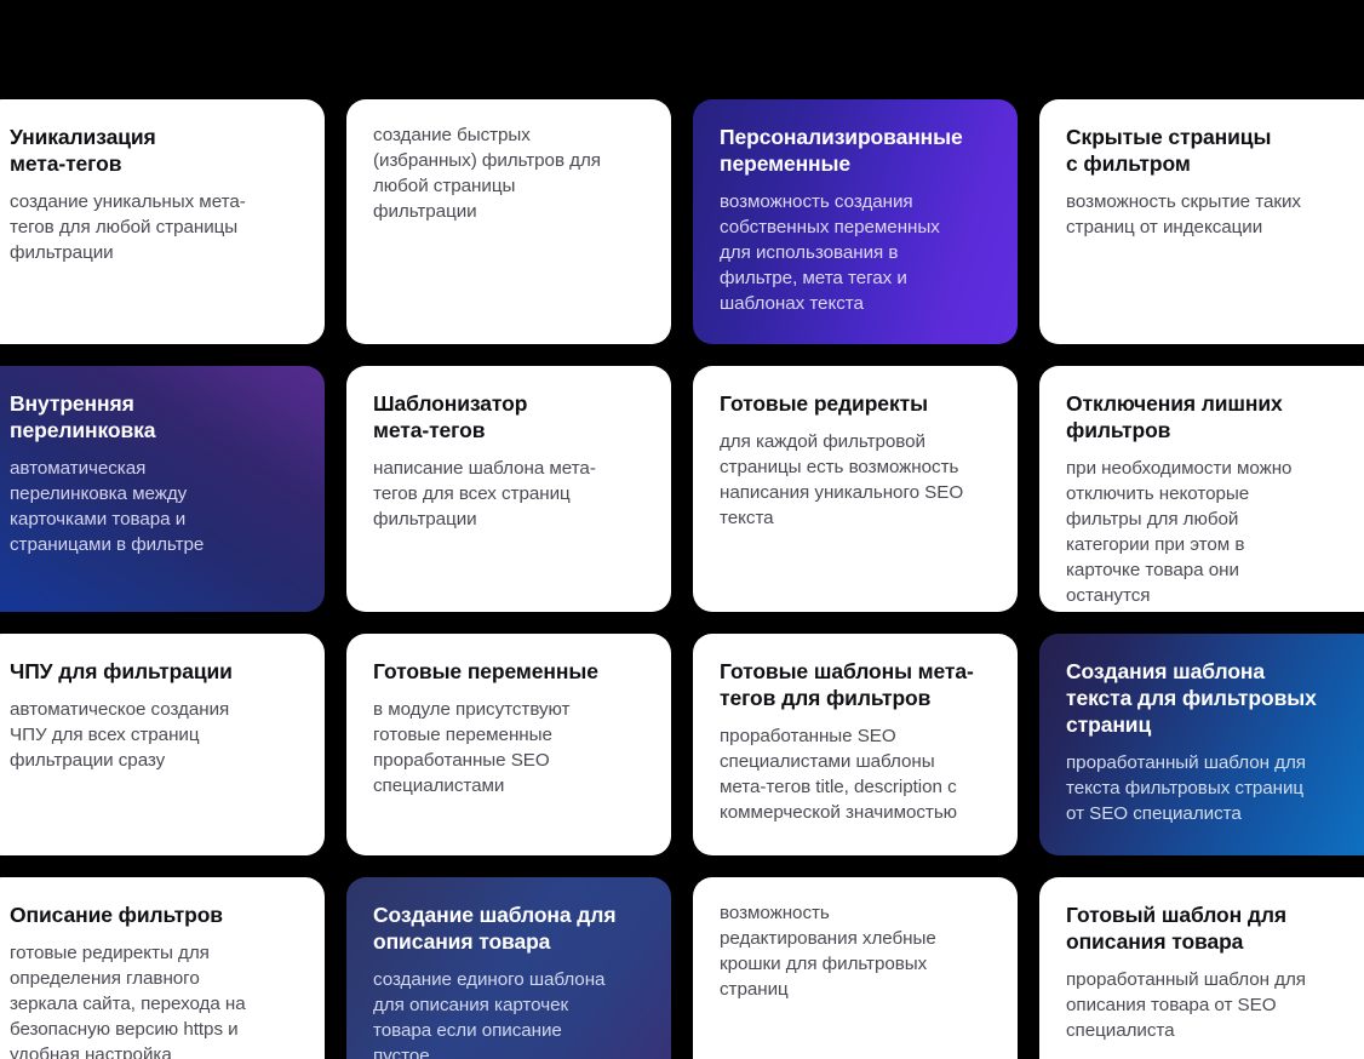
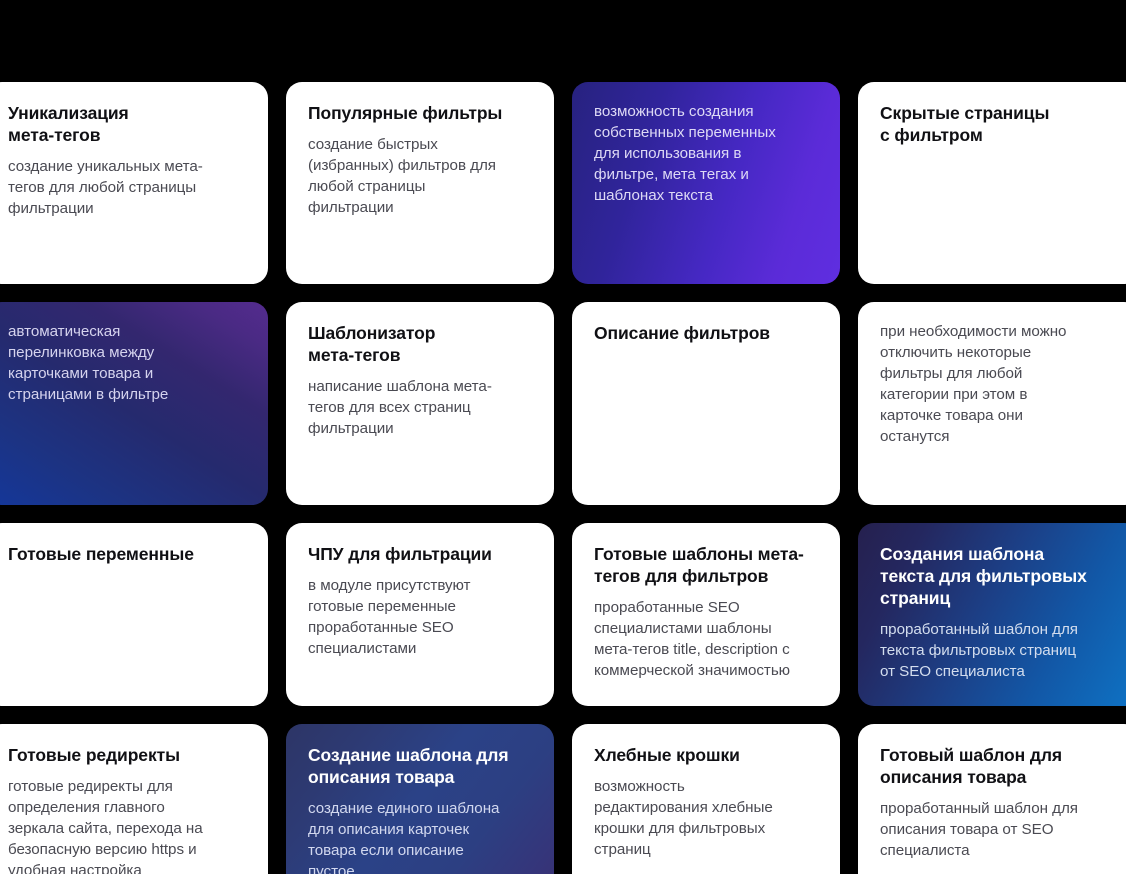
  Уникализация
  мета-тегов
  создание уникальных мета-
  тегов для любой страницы
  фильтрации
+ Популярные фильтры
  создание быстрых
  (избранных) фильтров для
  любой страницы
  фильтрации
- Персонализированные
- переменные
  возможность создания
  собственных переменных
  для использования в
  фильтре, мета тегах и
  шаблонах текста
  Скрытые страницы
  с фильтром
- возможность скрытие таких
- страниц от индексации
- Внутренняя
- перелинковка
  автоматическая
  перелинковка между
  карточками товара и
  страницами в фильтре
  Шаблонизатор
  мета-тегов
  написание шаблона мета-
  тегов для всех страниц
  фильтрации
- Готовые редиректы
+ Описание фильтров
- для каждой фильтровой
- страницы есть возможность
- написания уникального SEO
- текста
- Отключения лишних
- фильтров
  при необходимости можно
  отключить некоторые
  фильтры для любой
  категории при этом в
  карточке товара они
  останутся
- ЧПУ для фильтрации
+ Готовые переменные
- автоматическое создания
- ЧПУ для всех страниц
- фильтрации сразу
- Готовые переменные
+ ЧПУ для фильтрации
  в модуле присутствуют
  готовые переменные
  проработанные SEO
  специалистами
  Готовые шаблоны мета-
  тегов для фильтров
  проработанные SEO
  специалистами шаблоны
  мета-тегов title, description с
  коммерческой значимостью
  Создания шаблона
  текста для фильтровых
  страниц
  проработанный шаблон для
  текста фильтровых страниц
  от SEO специалиста
- Описание фильтров
+ Готовые редиректы
  готовые редиректы для
  определения главного
  зеркала сайта, перехода на
  безопасную версию https и
  удобная настройка
  Создание шаблона для
  описания товара
  создание единого шаблона
  для описания карточек
  товара если описание
  пустое
+ Хлебные крошки
  возможность
  редактирования хлебные
  крошки для фильтровых
  страниц
  Готовый шаблон для
  описания товара
  проработанный шаблон для
  описания товара от SEO
  специалиста
